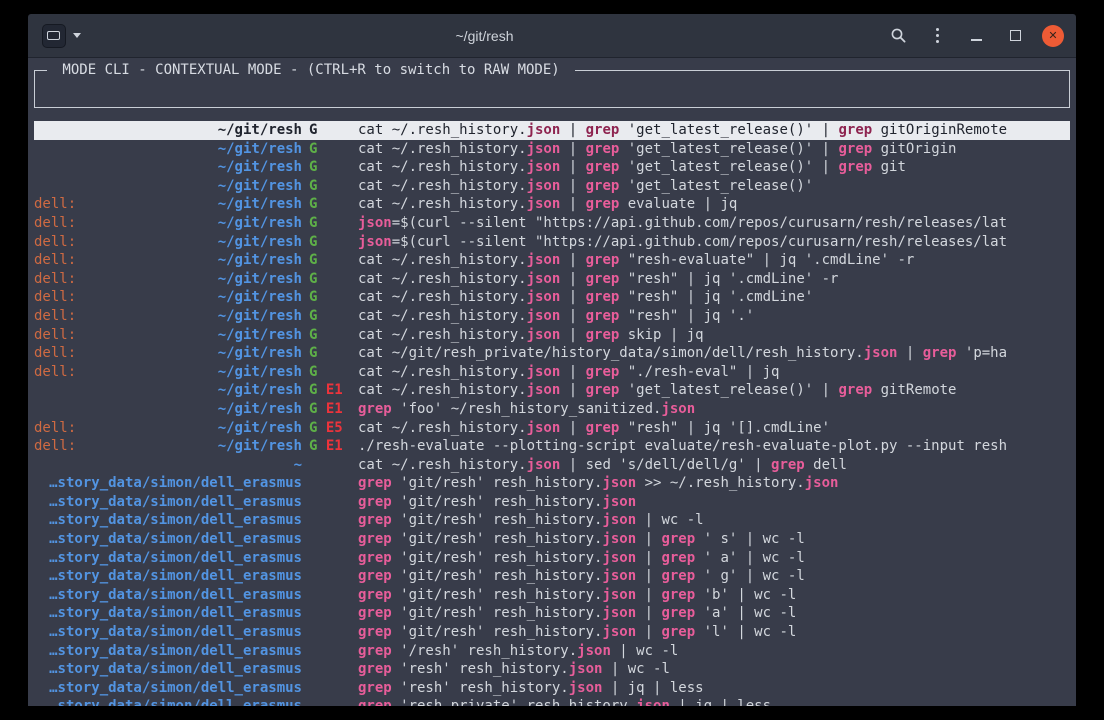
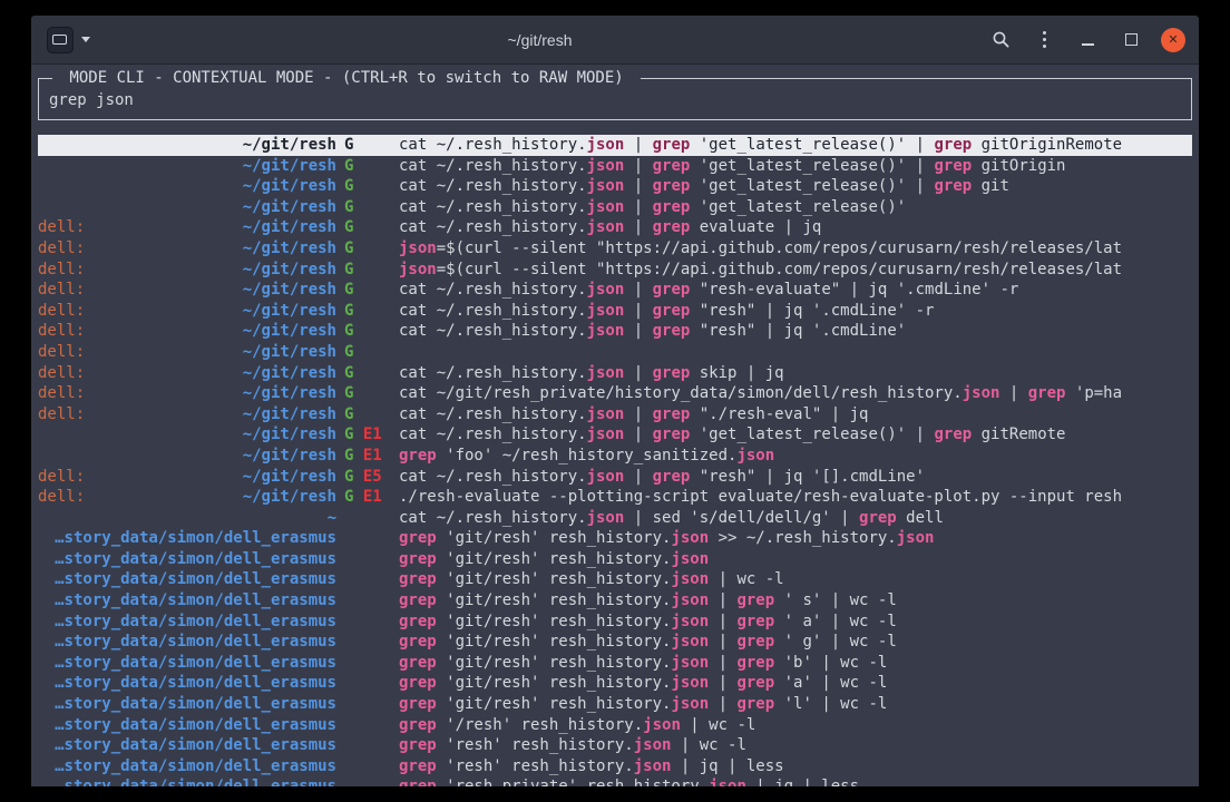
  ~/git/resh
  ✕
  MODE CLI - CONTEXTUAL MODE - (CTRL+R to switch to RAW MODE)
+ grep json
  ~/git/resh
  G
  cat ~/.resh_history.json | grep 'get_latest_release()' | grep gitOriginRemote
  ~/git/resh
  G
  cat ~/.resh_history.json | grep 'get_latest_release()' | grep gitOrigin
  ~/git/resh
  G
  cat ~/.resh_history.json | grep 'get_latest_release()' | grep git
  ~/git/resh
  G
  cat ~/.resh_history.json | grep 'get_latest_release()'
  dell:
  ~/git/resh
  G
  cat ~/.resh_history.json | grep evaluate | jq
  dell:
  ~/git/resh
  G
  json=$(curl --silent "https://api.github.com/repos/curusarn/resh/releases/lat
  dell:
  ~/git/resh
  G
  json=$(curl --silent "https://api.github.com/repos/curusarn/resh/releases/lat
  dell:
  ~/git/resh
  G
  cat ~/.resh_history.json | grep "resh-evaluate" | jq '.cmdLine' -r
  dell:
  ~/git/resh
  G
  cat ~/.resh_history.json | grep "resh" | jq '.cmdLine' -r
  dell:
  ~/git/resh
  G
  cat ~/.resh_history.json | grep "resh" | jq '.cmdLine'
  dell:
  ~/git/resh
  G
- cat ~/.resh_history.json | grep "resh" | jq '.'
  dell:
  ~/git/resh
  G
  cat ~/.resh_history.json | grep skip | jq
  dell:
  ~/git/resh
  G
  cat ~/git/resh_private/history_data/simon/dell/resh_history.json | grep 'p=ha
  dell:
  ~/git/resh
  G
  cat ~/.resh_history.json | grep "./resh-eval" | jq
  ~/git/resh
  G E1
  cat ~/.resh_history.json | grep 'get_latest_release()' | grep gitRemote
  ~/git/resh
  G E1
  grep 'foo' ~/resh_history_sanitized.json
  dell:
  ~/git/resh
  G E5
  cat ~/.resh_history.json | grep "resh" | jq '[].cmdLine'
  dell:
  ~/git/resh
  G E1
  ./resh-evaluate --plotting-script evaluate/resh-evaluate-plot.py --input resh
  ~
  cat ~/.resh_history.json | sed 's/dell/dell/g' | grep dell
  …story_data/simon/dell_erasmus
  grep 'git/resh' resh_history.json >> ~/.resh_history.json
  …story_data/simon/dell_erasmus
  grep 'git/resh' resh_history.json
  …story_data/simon/dell_erasmus
  grep 'git/resh' resh_history.json | wc -l
  …story_data/simon/dell_erasmus
  grep 'git/resh' resh_history.json | grep ' s' | wc -l
  …story_data/simon/dell_erasmus
  grep 'git/resh' resh_history.json | grep ' a' | wc -l
  …story_data/simon/dell_erasmus
  grep 'git/resh' resh_history.json | grep ' g' | wc -l
  …story_data/simon/dell_erasmus
  grep 'git/resh' resh_history.json | grep 'b' | wc -l
  …story_data/simon/dell_erasmus
  grep 'git/resh' resh_history.json | grep 'a' | wc -l
  …story_data/simon/dell_erasmus
  grep 'git/resh' resh_history.json | grep 'l' | wc -l
  …story_data/simon/dell_erasmus
  grep '/resh' resh_history.json | wc -l
  …story_data/simon/dell_erasmus
  grep 'resh' resh_history.json | wc -l
  …story_data/simon/dell_erasmus
  grep 'resh' resh_history.json | jq | less
